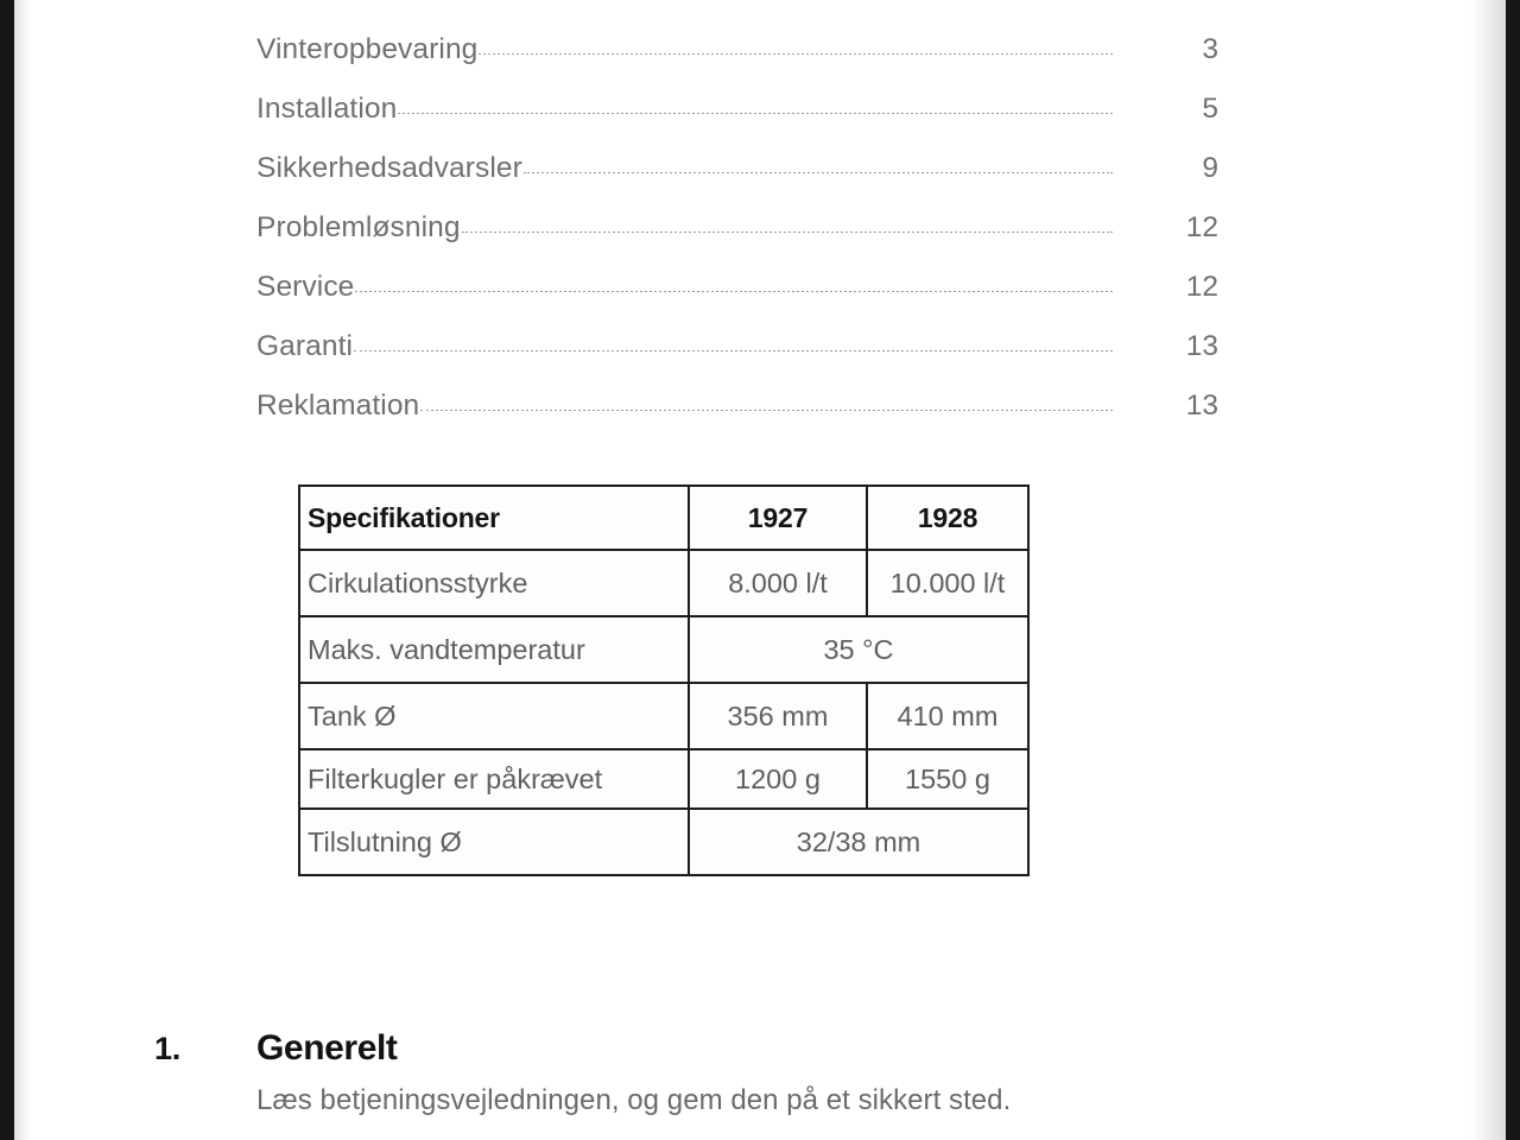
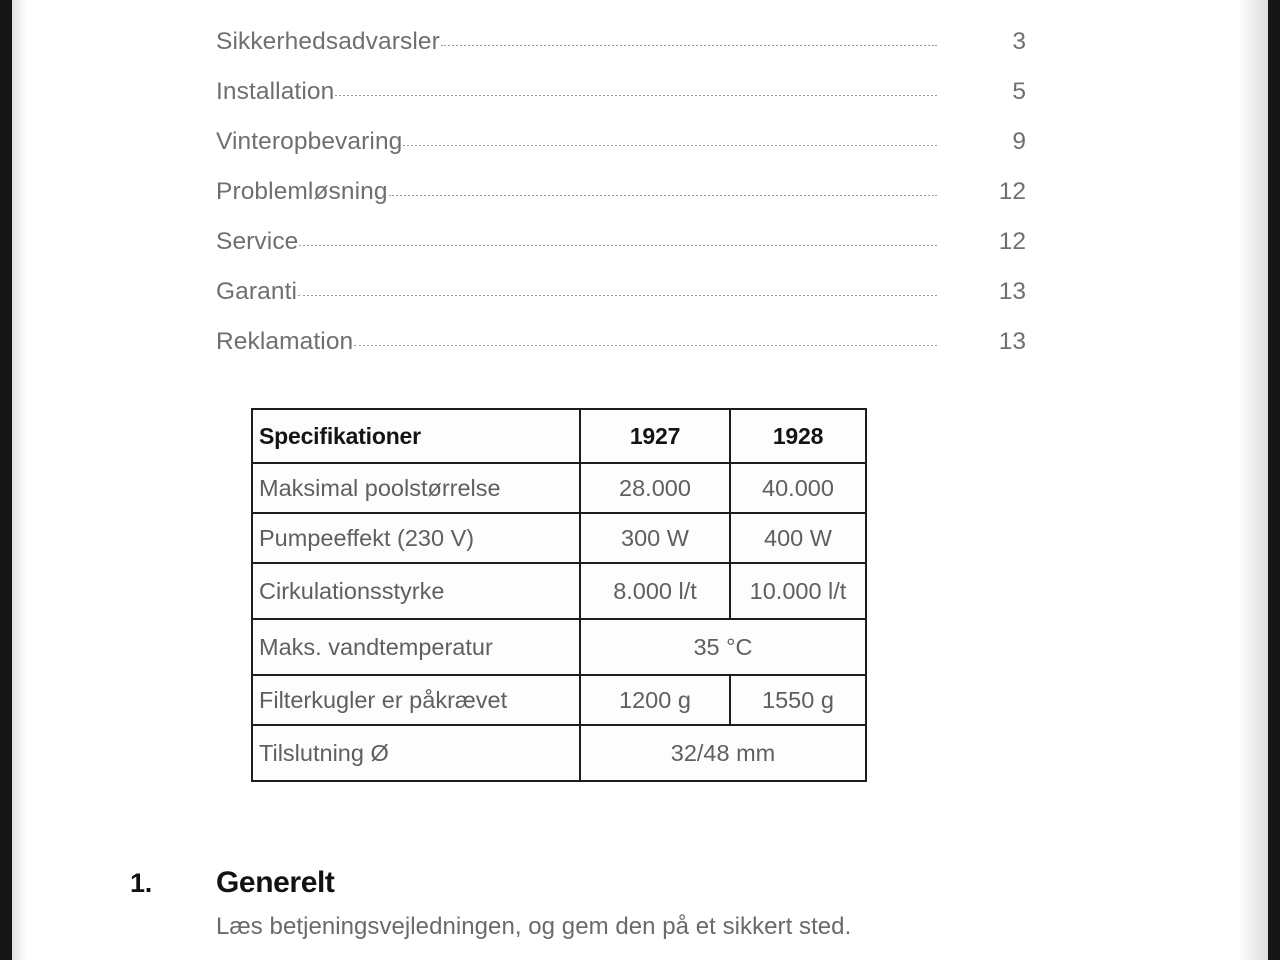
- Vinteropbevaring
+ Sikkerhedsadvarsler
  3
  Installation
  5
- Sikkerhedsadvarsler
+ Vinteropbevaring
  9
  Problemløsning
  12
  Service
  12
  Garanti
  13
  Reklamation
  13
  Specifikationer	1927	1928
+ Maksimal poolstørrelse	28.000	40.000
+ Pumpeeffekt (230 V)	300 W	400 W
  Cirkulationsstyrke	8.000 l/t	10.000 l/t
  Maks. vandtemperatur	35 °C
- Tank Ø	356 mm	410 mm
  Filterkugler er påkrævet	1200 g	1550 g
- Tilslutning Ø	32/38 mm
+ Tilslutning Ø	32/48 mm
  1.
  Generelt
  Læs betjeningsvejledningen, og gem den på et sikkert sted.
